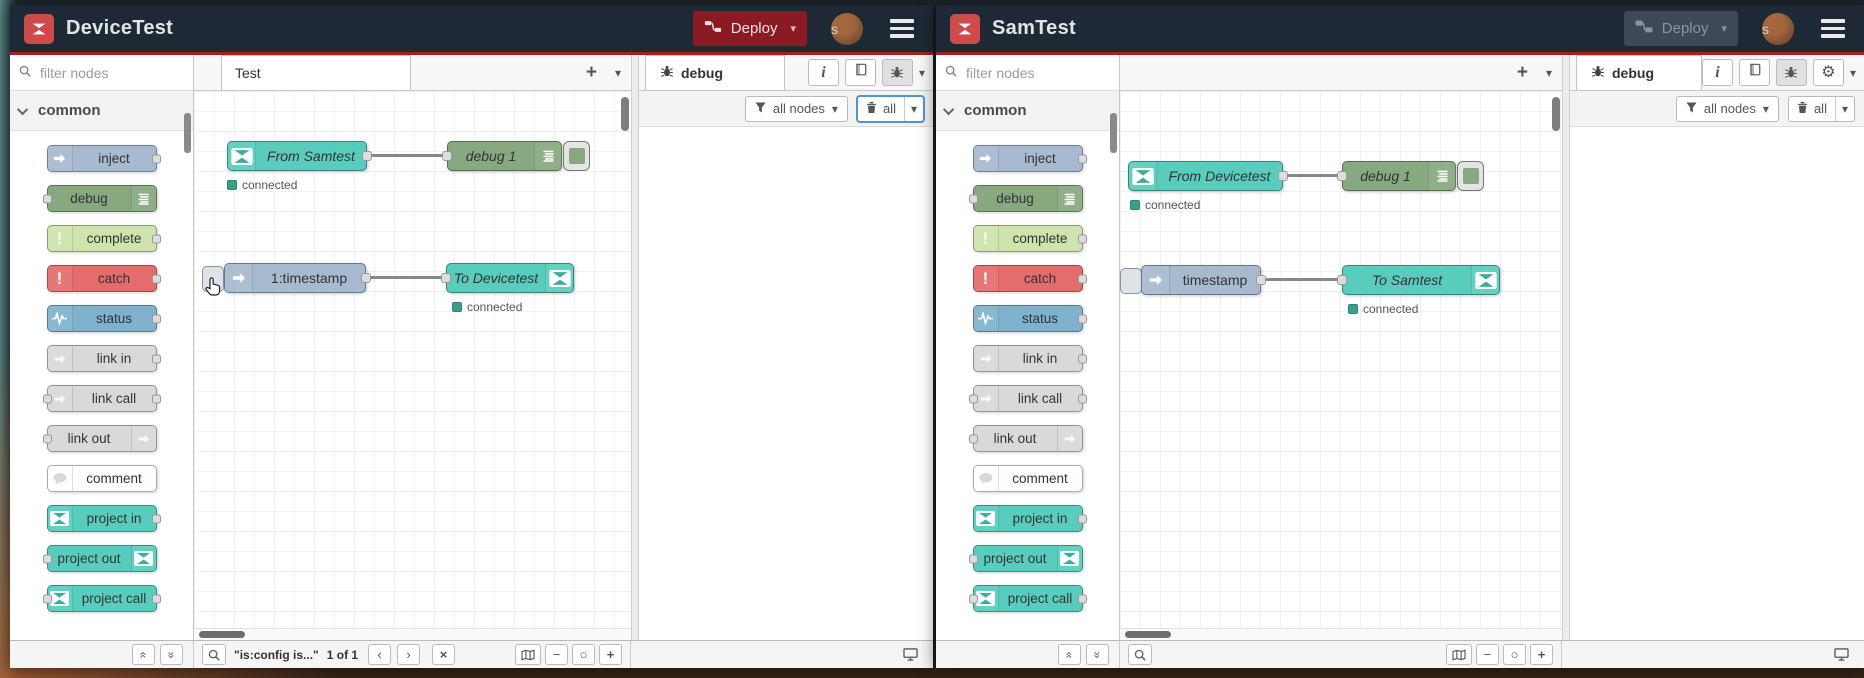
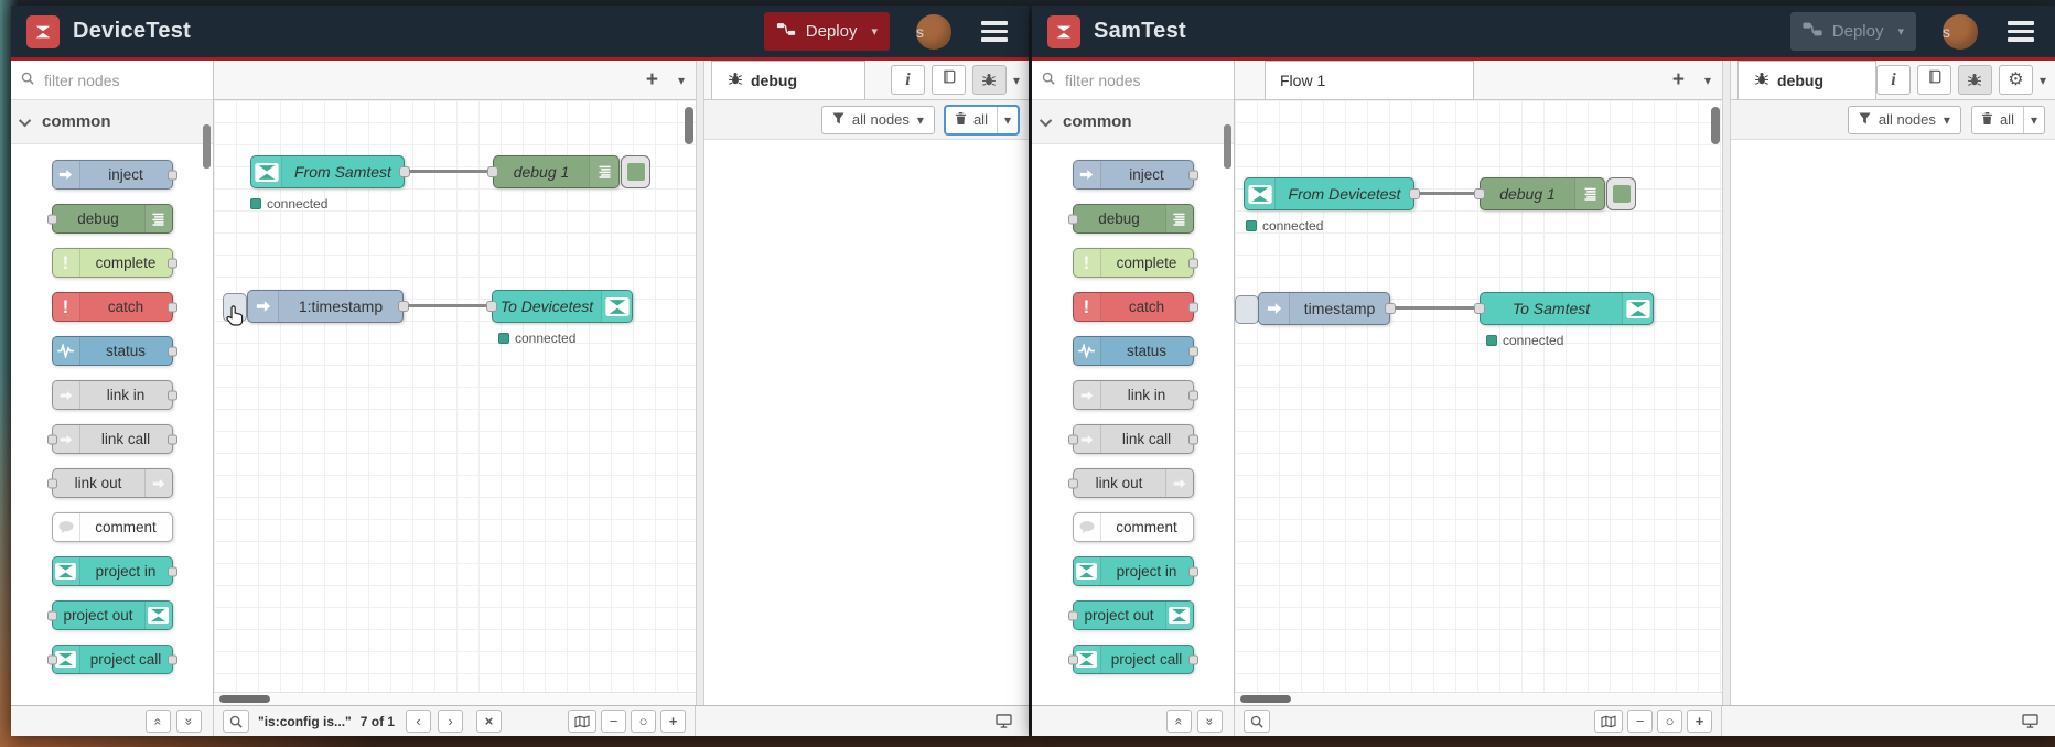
  DeviceTest
  Deploy
  ▾
  s
  filter nodes
  common
  inject
  debug
  !
  complete
  !
  catch
  status
  link in
  link call
  link out
  comment
  project in
  project out
  project call
- Test
  +
  ▾
  From Samtest
  debug 1
  connected
  1:timestamp
  To Devicetest
  connected
  debug
  i
  ▾
  all nodes
  ▾
  all
  ▾
  "is:config is..."
- 1 of 1
+ 7 of 1
  ‹
  ›
  ×
  −
  ○
  +
  SamTest
  Deploy
  ▾
  s
  filter nodes
  common
  inject
  debug
  !
  complete
  !
  catch
  status
  link in
  link call
  link out
  comment
  project in
  project out
  project call
+ Flow 1
  +
  ▾
  From Devicetest
  debug 1
  connected
  timestamp
  To Samtest
  connected
  debug
  i
  ⚙
  ▾
  all nodes
  ▾
  all
  ▾
  −
  ○
  +
